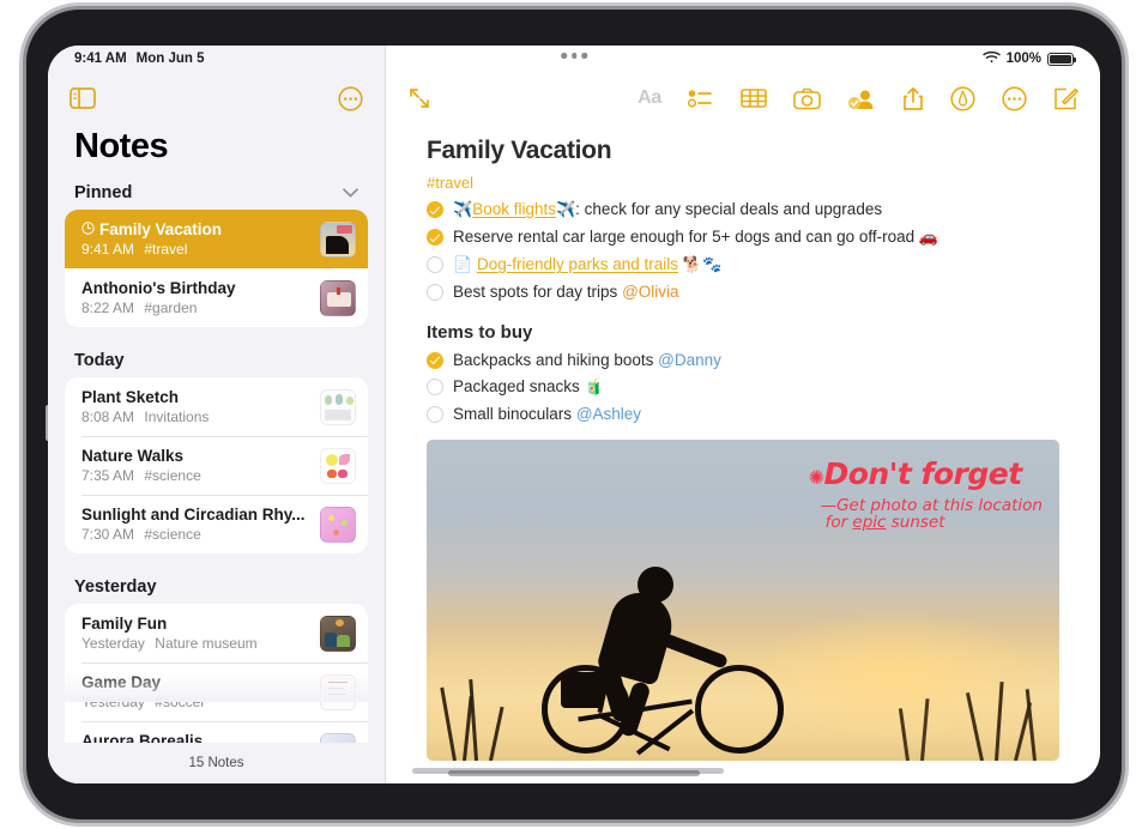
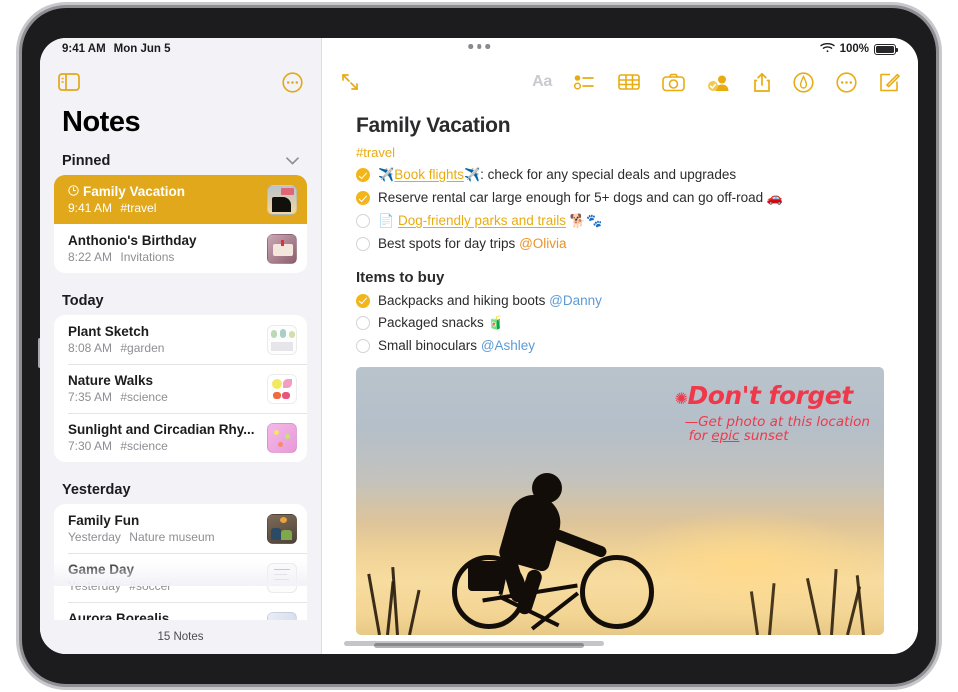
  Notes
  Pinned
  Family Vacation
  9:41 AM #travel
  Anthonio's Birthday
- 8:22 AM #garden
+ 8:22 AM Invitations
  Today
  Plant Sketch
- 8:08 AM Invitations
+ 8:08 AM #garden
  Nature Walks
  7:35 AM #science
  Sunlight and Circadian Rhy...
  7:30 AM #science
  Yesterday
  Family Fun
  Yesterday Nature museum
  Yesterday #soccer
  Aurora Borealis
  15 Notes
  Aa
  Family Vacation
  #travel
  ✈️Book flights✈️: check for any special deals and upgrades
  Reserve rental car large enough for 5+ dogs and can go off-road 🚗
  📄 Dog-friendly parks and trails 🐕🐾
  Best spots for day trips @Olivia
  Items to buy
  Backpacks and hiking boots @Danny
  Packaged snacks 🧃
  Small binoculars @Ashley
  ✺Don't forget
  —Get photo at this location
  for epic sunset
  9:41 AM
  Mon Jun 5
  100%
